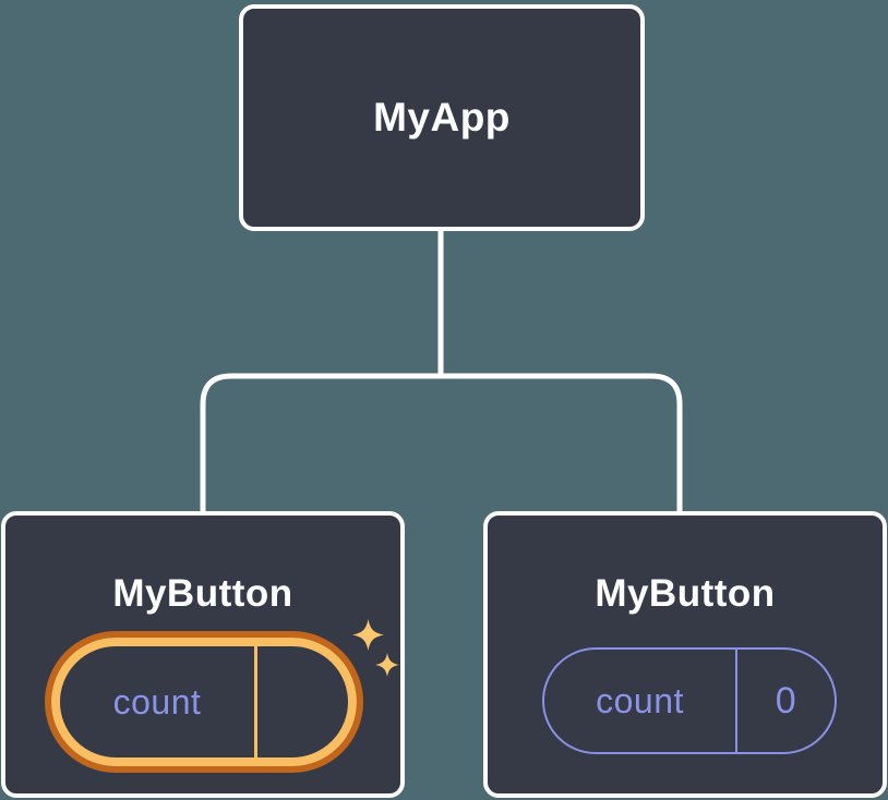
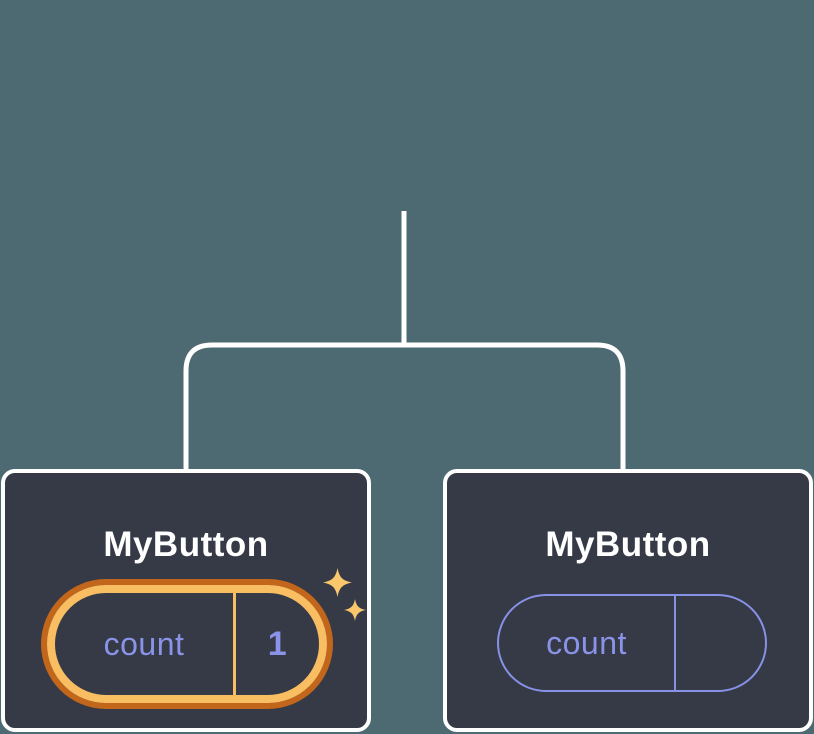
- MyApp
  MyButton
  count
+ 1
  MyButton
  count
- 0
